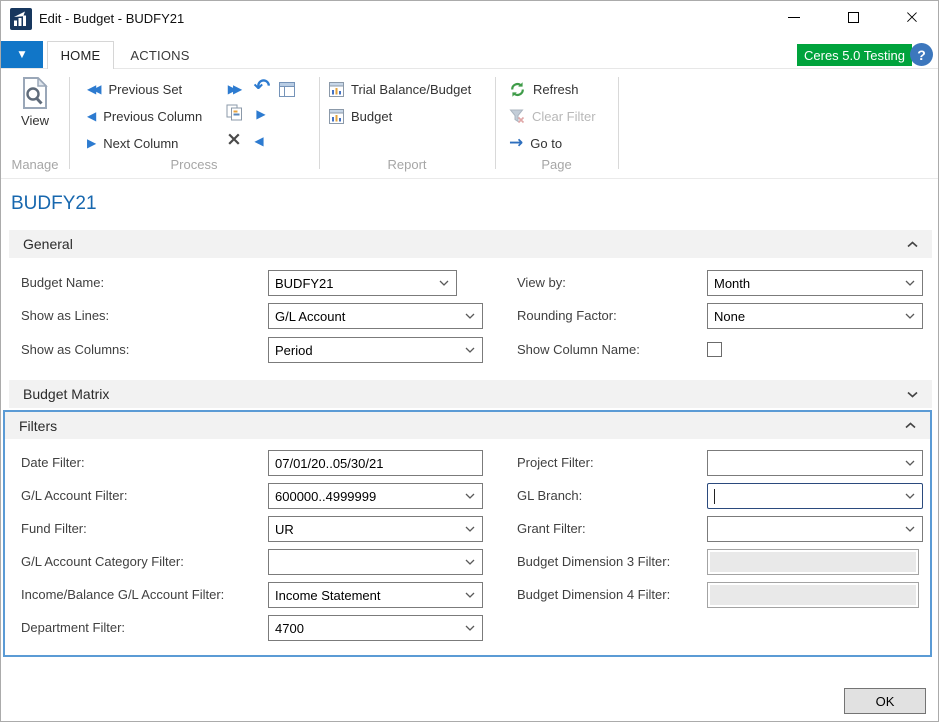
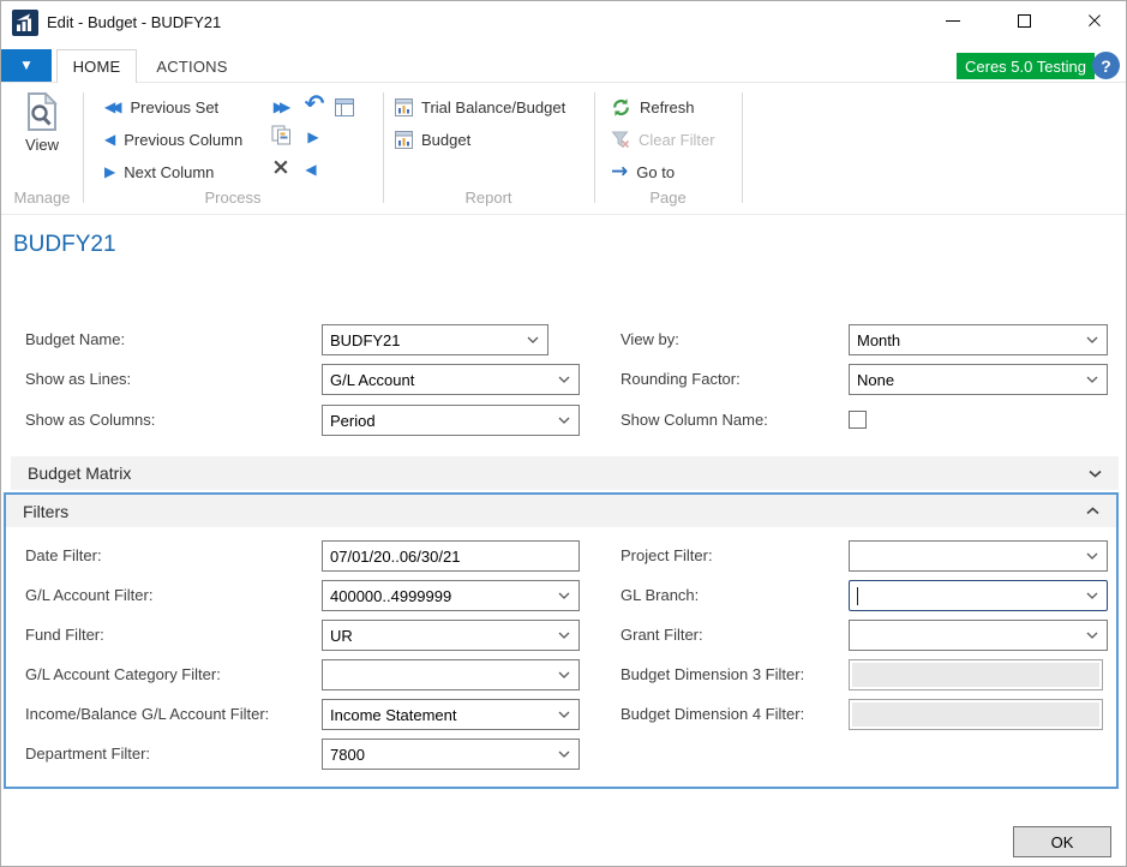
  Edit - Budget - BUDFY21
  ×
  ▼
  HOME
  ACTIONS
  Ceres 5.0 Testing
  ?
  View
  Manage
  ◀◀
  Previous Set
  ◀
  Previous Column
  ▶
  Next Column
  ▶▶
  ↶
  ▶
  ×
  ◀
  Process
  Trial Balance/Budget
  Budget
  Report
  Refresh
  Clear Filter
  →
  Go to
  Page
  BUDFY21
- General
  Budget Name:
  BUDFY21
  View by:
  Month
  Show as Lines:
  G/L Account
  Rounding Factor:
  None
  Show as Columns:
  Period
  Show Column Name:
  Budget Matrix
  Filters
  Date Filter:
- 07/01/20..05/30/21
+ 07/01/20..06/30/21
  Project Filter:
  G/L Account Filter:
- 600000..4999999
+ 400000..4999999
  GL Branch:
  Fund Filter:
  UR
  Grant Filter:
  G/L Account Category Filter:
  Budget Dimension 3 Filter:
  Income/Balance G/L Account Filter:
  Income Statement
  Budget Dimension 4 Filter:
  Department Filter:
- 4700
+ 7800
  OK
